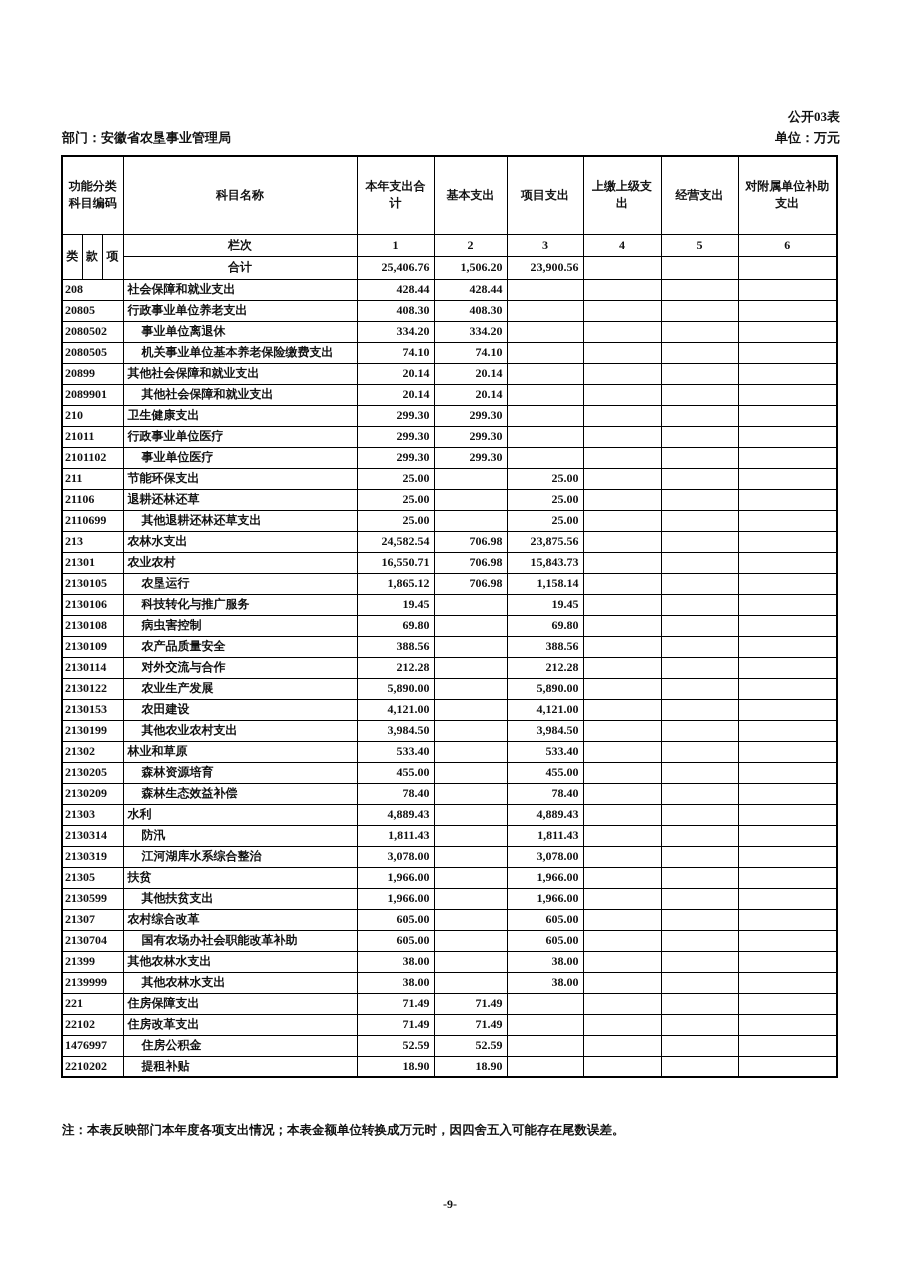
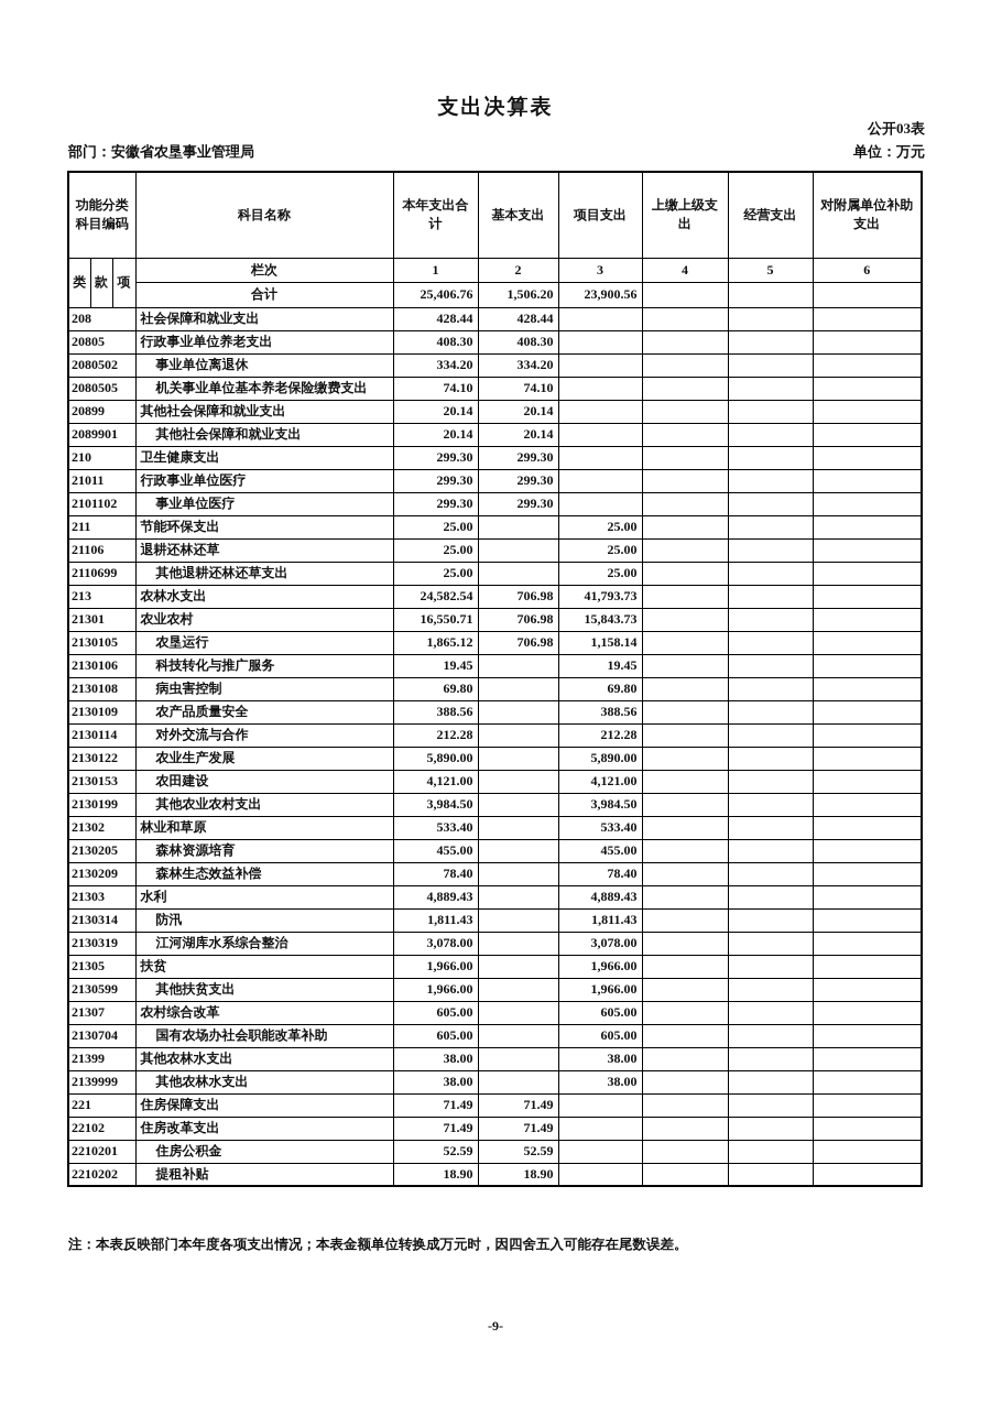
+ 支出决算表
  公开03表
  部门：安徽省农垦事业管理局
  单位：万元
  功能分类 科目编码	科目名称	本年支出合计	基本支出	项目支出	上缴上级支出	经营支出	对附属单位补助支出
  类	款	项	栏次	1	2	3	4	5	6
  合计	25,406.76	1,506.20	23,900.56
  208	社会保障和就业支出	428.44	428.44
  20805	行政事业单位养老支出	408.30	408.30
  2080502	事业单位离退休	334.20	334.20
  2080505	机关事业单位基本养老保险缴费支出	74.10	74.10
  20899	其他社会保障和就业支出	20.14	20.14
  2089901	其他社会保障和就业支出	20.14	20.14
  210	卫生健康支出	299.30	299.30
  21011	行政事业单位医疗	299.30	299.30
  2101102	事业单位医疗	299.30	299.30
  211	节能环保支出	25.00		25.00
  21106	退耕还林还草	25.00		25.00
  2110699	其他退耕还林还草支出	25.00		25.00
- 213	农林水支出	24,582.54	706.98	23,875.56
+ 213	农林水支出	24,582.54	706.98	41,793.73
  21301	农业农村	16,550.71	706.98	15,843.73
  2130105	农垦运行	1,865.12	706.98	1,158.14
  2130106	科技转化与推广服务	19.45		19.45
  2130108	病虫害控制	69.80		69.80
  2130109	农产品质量安全	388.56		388.56
  2130114	对外交流与合作	212.28		212.28
  2130122	农业生产发展	5,890.00		5,890.00
  2130153	农田建设	4,121.00		4,121.00
  2130199	其他农业农村支出	3,984.50		3,984.50
  21302	林业和草原	533.40		533.40
  2130205	森林资源培育	455.00		455.00
  2130209	森林生态效益补偿	78.40		78.40
  21303	水利	4,889.43		4,889.43
  2130314	防汛	1,811.43		1,811.43
  2130319	江河湖库水系综合整治	3,078.00		3,078.00
  21305	扶贫	1,966.00		1,966.00
  2130599	其他扶贫支出	1,966.00		1,966.00
  21307	农村综合改革	605.00		605.00
  2130704	国有农场办社会职能改革补助	605.00		605.00
  21399	其他农林水支出	38.00		38.00
  2139999	其他农林水支出	38.00		38.00
  221	住房保障支出	71.49	71.49
  22102	住房改革支出	71.49	71.49
- 1476997	住房公积金	52.59	52.59
+ 2210201	住房公积金	52.59	52.59
  2210202	提租补贴	18.90	18.90
  注：本表反映部门本年度各项支出情况；本表金额单位转换成万元时，因四舍五入可能存在尾数误差。
  -9-
